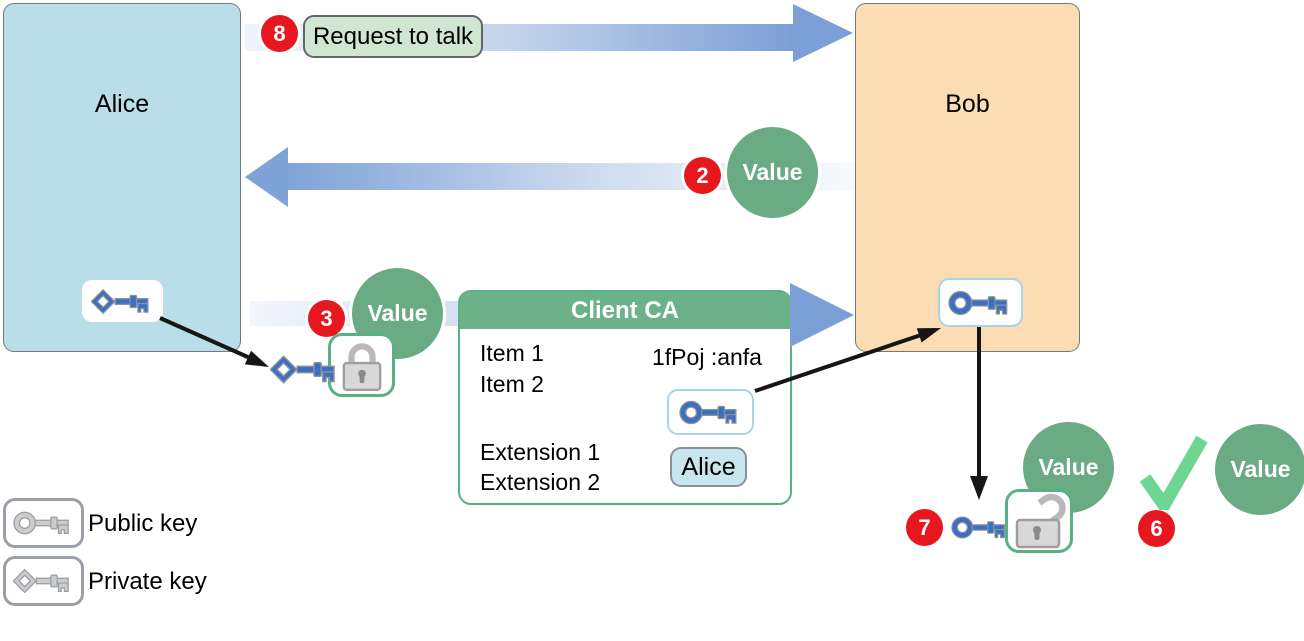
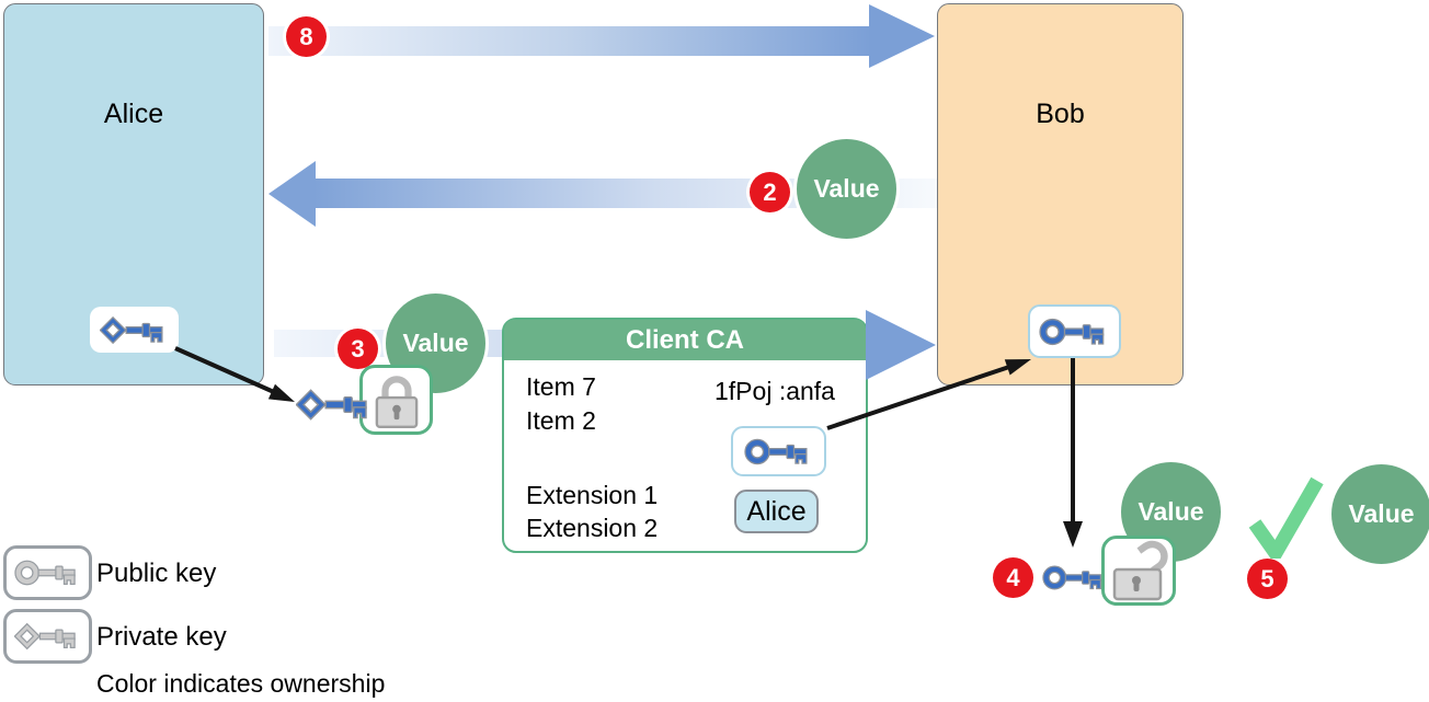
  Alice
  Bob
  8
- Request to talk
  2
  Value
  3
  Value
  Client CA
- Item 1
+ Item 7
  Item 2
  1fPoj :anfa
  Extension 1
  Extension 2
  Alice
- 7
+ 4
  Value
- 6
+ 5
  Value
  Public key
  Private key
+ Color indicates ownership
